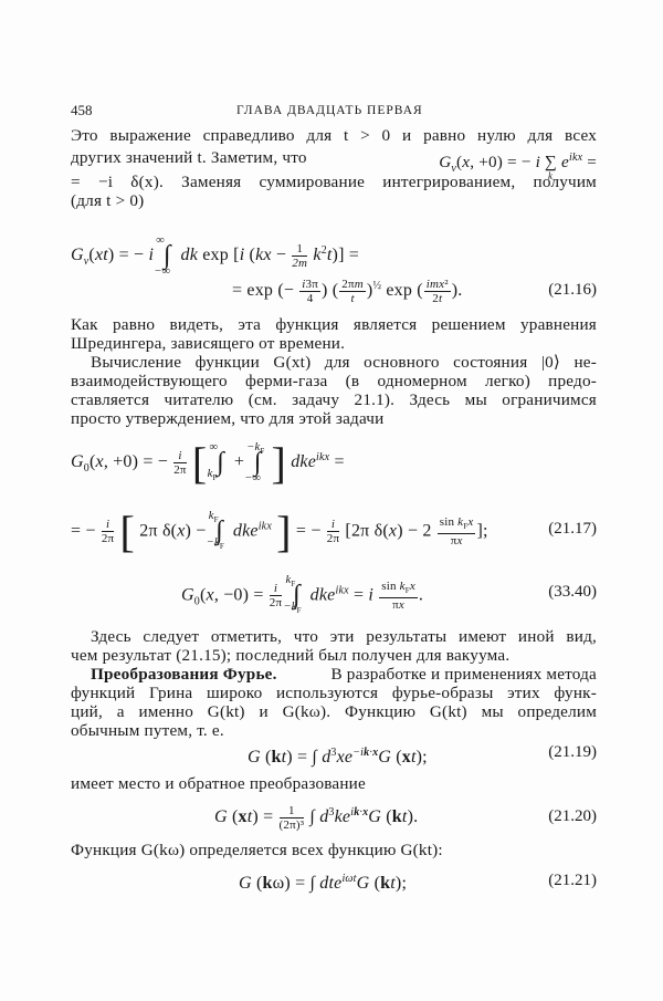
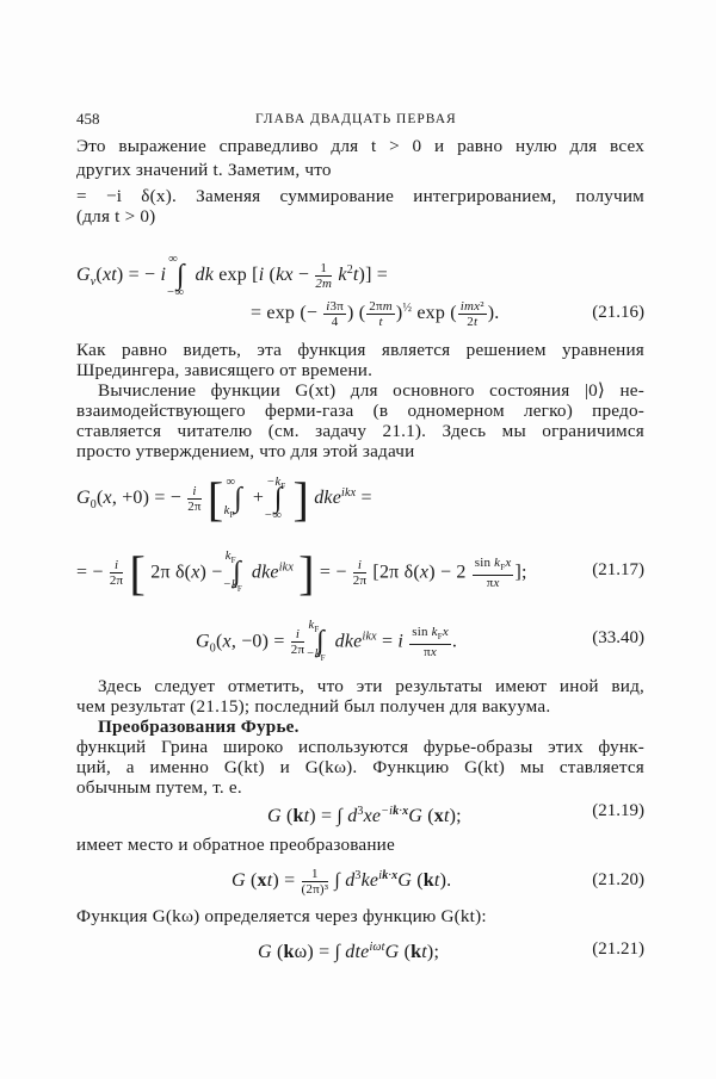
  458
  ГЛАВА ДВАДЦАТЬ ПЕРВАЯ
  Это выражение справедливо для t > 0 и равно нулю для всех
  других значений t. Заметим, что
- Gv(x, +0) = − i ∑
- k
- eikx =
  = −i δ(x). Заменяя суммирование интегрированием, получим
  (для t > 0)
  Gv(xt) = − i
  ∞
  ∫
  −∞
  dk exp [i (kx −
  1
  2m
  k2t)] =
  = exp (−
  i3π
  4
  ) (
  2πm
  t
  )½ exp (
  imx²
  2t
  ).
  (21.16)
  Как равно видеть, эта функция является решением уравнения
  Шредингера, зависящего от времени.
  Вычисление функции G(xt) для основного состояния |0⟩ не-
  взаимодействующего ферми-газа (в одномерном легко) предо-
  ставляется читателю (см. задачу 21.1). Здесь мы ограничимся
  просто утверждением, что для этой задачи
  G0(x, +0) = −
  i
  2π
  [
  ∞
  ∫
  kF
  +
  −kF
  ∫
  −∞
  ] dkeikx =
  = −
  i
  2π
  [ 2π δ(x) −
  kF
  ∫
  −kF
  dkeikx ] = −
  i
  2π
  [2π δ(x) − 2
  sin kFx
  πx
  ];
  (21.17)
  G0(x, −0) =
  i
  2π
  kF
  ∫
  −kF
  dkeikx = i
  sin kFx
  πx
  .
  (33.40)
  Здесь следует отметить, что эти результаты имеют иной вид,
  чем результат (21.15); последний был получен для вакуума.
  Преобразования Фурье.
- В разработке и применениях метода
  функций Грина широко используются фурье-образы этих функ-
- ций, а именно G(kt) и G(kω). Функцию G(kt) мы определим
+ ций, а именно G(kt) и G(kω). Функцию G(kt) мы ставляется
  обычным путем, т. е.
  G (kt) = ∫ d3xe−ik·xG (xt);
  (21.19)
  имеет место и обратное преобразование
  G (xt) =
  1
  (2π)³
  ∫ d3keik·xG (kt).
  (21.20)
- Функция G(kω) определяется всех функцию G(kt):
+ Функция G(kω) определяется через функцию G(kt):
  G (kω) = ∫ dteiωtG (kt);
  (21.21)
